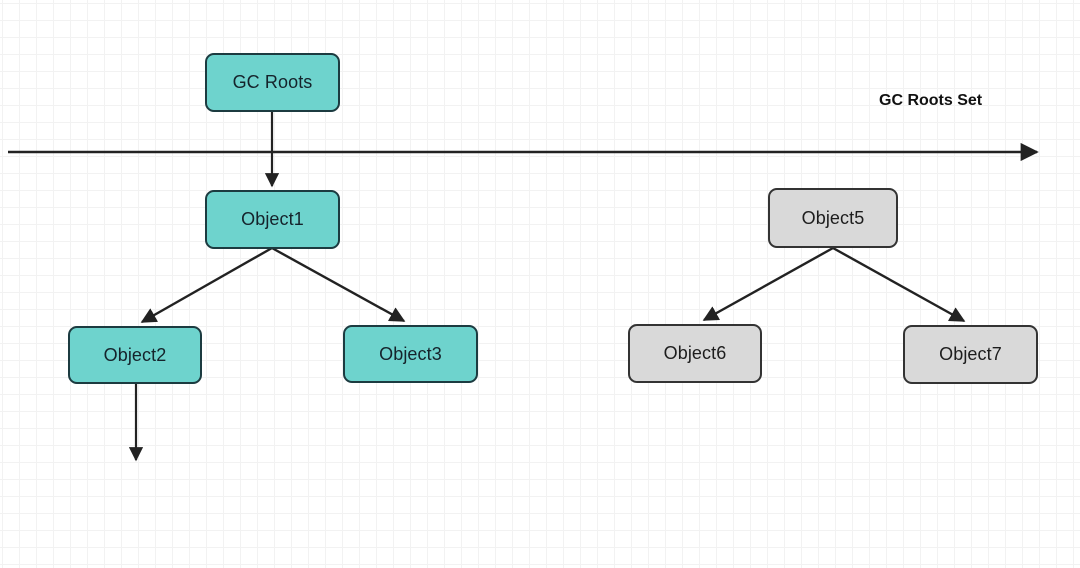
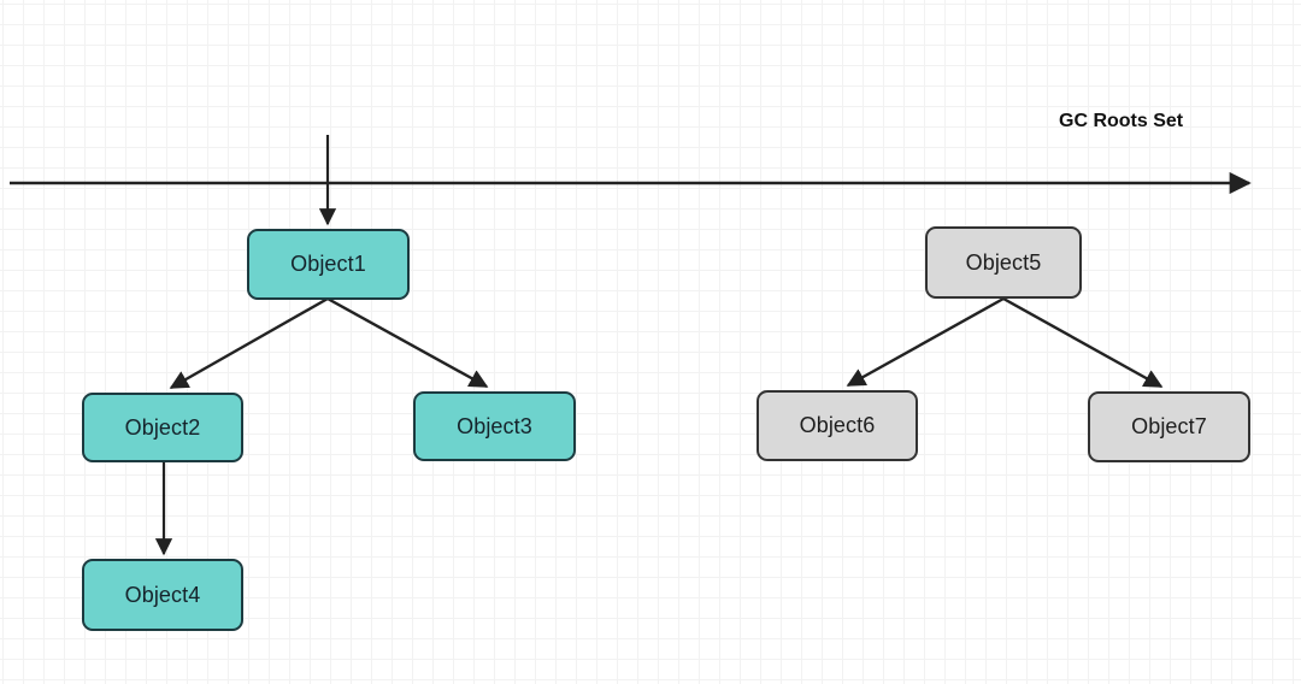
  GC Roots Set
- GC Roots
  Object1
  Object2
  Object3
+ Object4
  Object5
  Object6
  Object7
